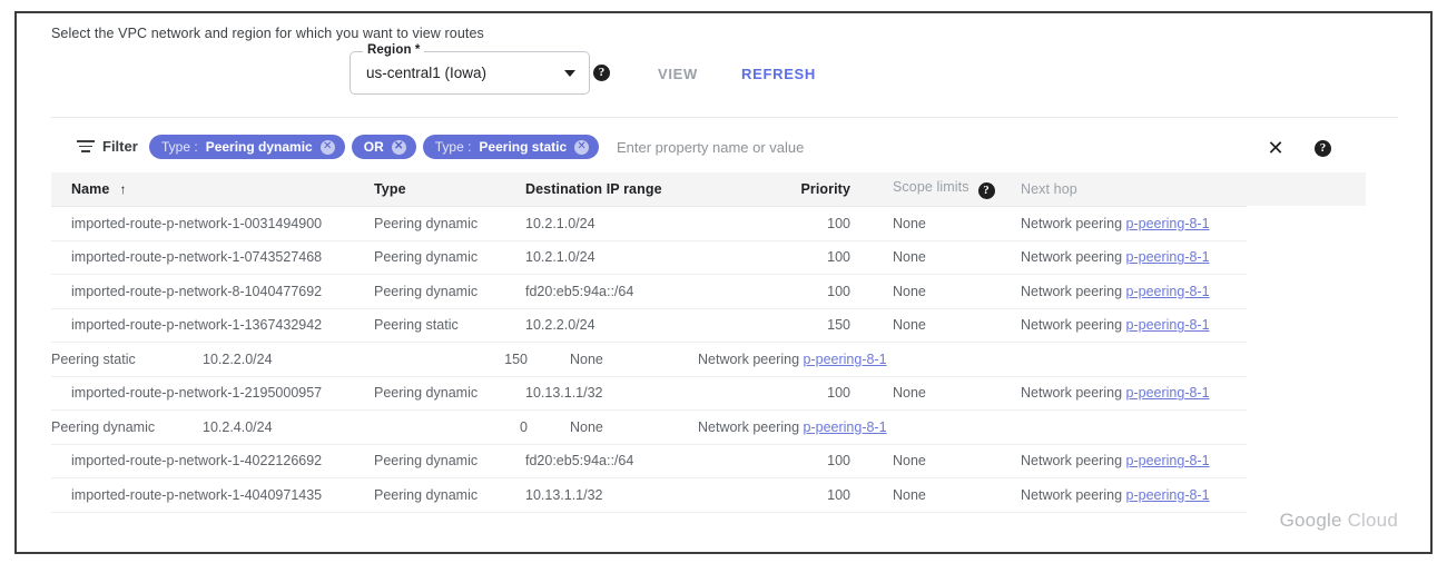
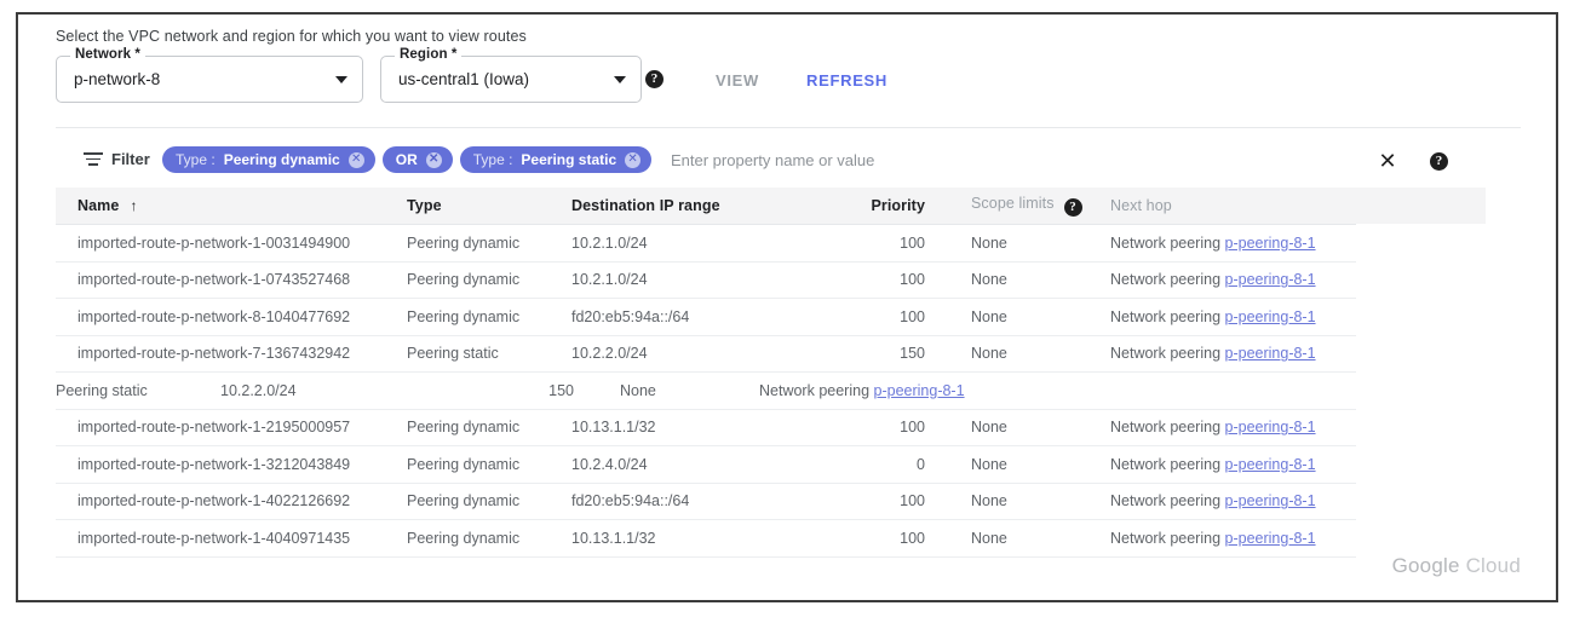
  Select the VPC network and region for which you want to view routes
+ Network *
+ p-network-8
  Region *
  us-central1 (Iowa)
  ?
  VIEW
  REFRESH
  Filter
  Type :
  Peering dynamic
  ✕
  OR
  ✕
  Type :
  Peering static
  ✕
  Enter property name or value
  ✕
  ?
  Name ↑
  Type
  Destination IP range
  Priority
  Scope limits ?
  Next hop
  imported-route-p-network-1-0031494900
  Peering dynamic
  10.2.1.0/24
  100
  None
  Network peering p-peering-8-1
  imported-route-p-network-1-0743527468
  Peering dynamic
  10.2.1.0/24
  100
  None
  Network peering p-peering-8-1
  imported-route-p-network-8-1040477692
  Peering dynamic
  fd20:eb5:94a::/64
  100
  None
  Network peering p-peering-8-1
- imported-route-p-network-1-1367432942
+ imported-route-p-network-7-1367432942
  Peering static
  10.2.2.0/24
  150
  None
  Network peering p-peering-8-1
  Peering static
  10.2.2.0/24
  150
  None
  Network peering p-peering-8-1
  imported-route-p-network-1-2195000957
  Peering dynamic
  10.13.1.1/32
  100
  None
  Network peering p-peering-8-1
+ imported-route-p-network-1-3212043849
  Peering dynamic
  10.2.4.0/24
  0
  None
  Network peering p-peering-8-1
  imported-route-p-network-1-4022126692
  Peering dynamic
  fd20:eb5:94a::/64
  100
  None
  Network peering p-peering-8-1
  imported-route-p-network-1-4040971435
  Peering dynamic
  10.13.1.1/32
  100
  None
  Network peering p-peering-8-1
  Google Cloud
